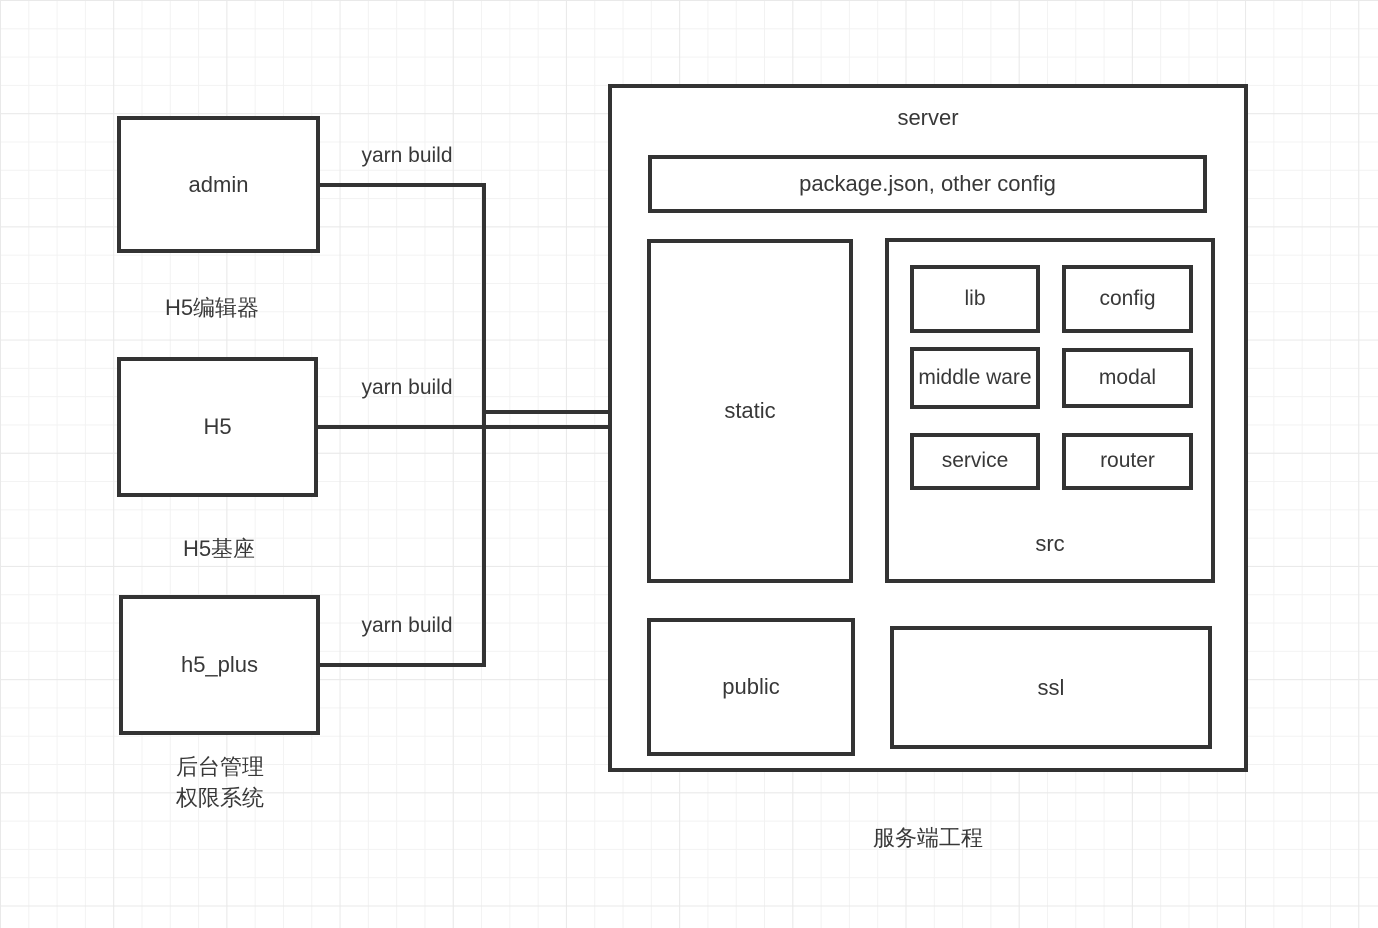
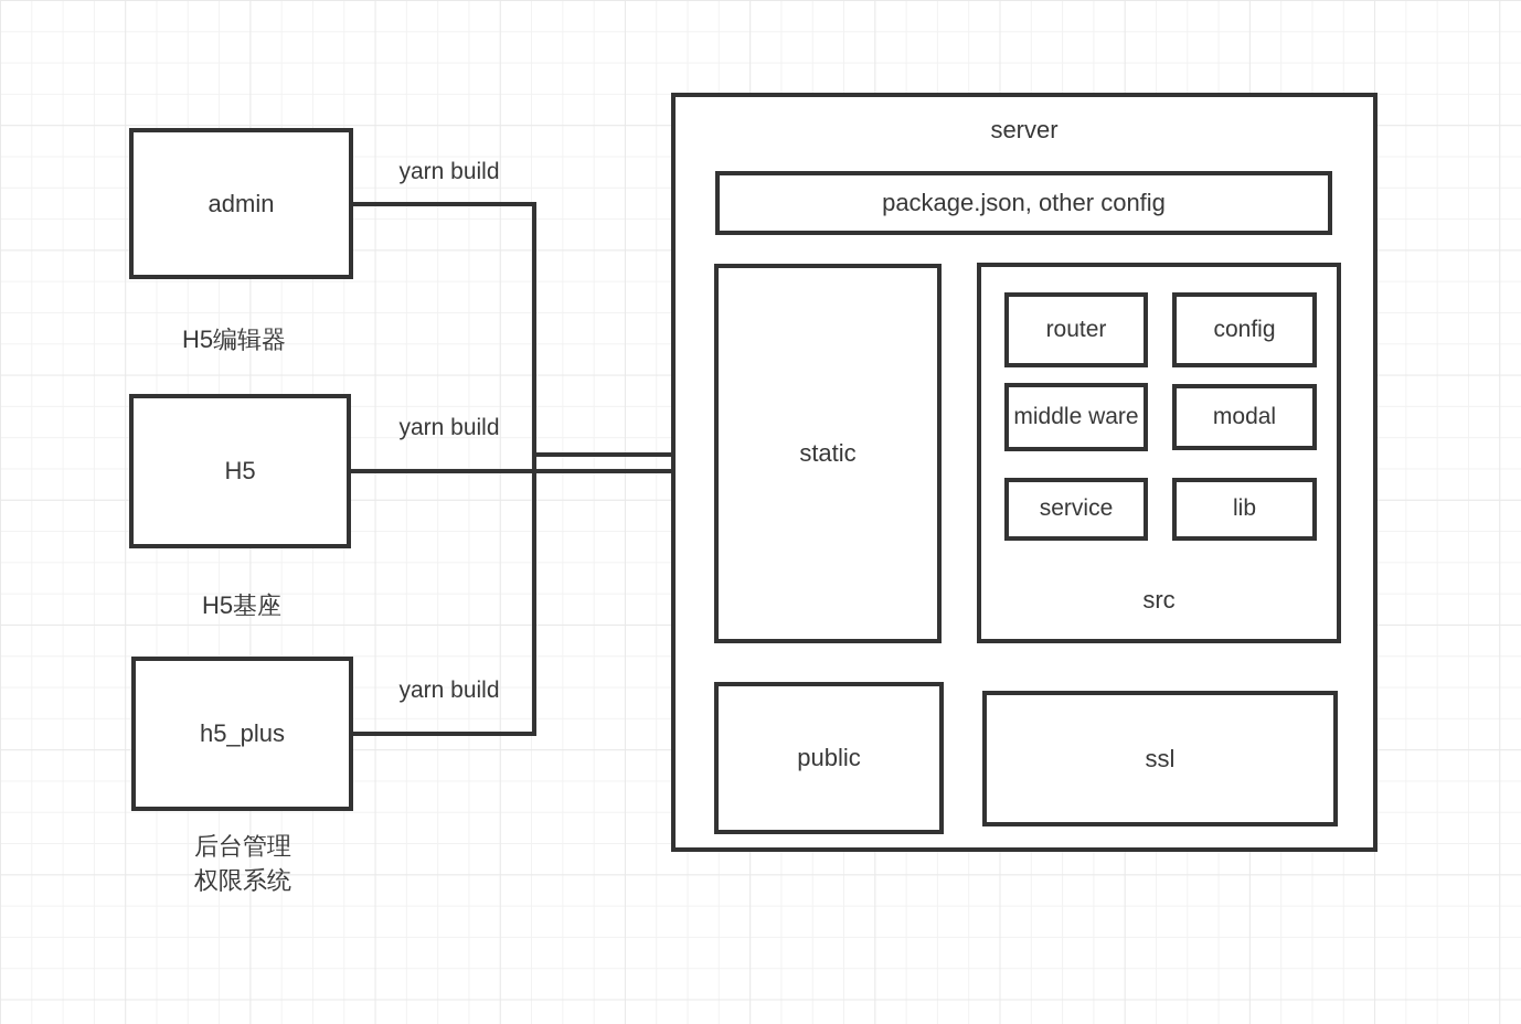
  admin
  H5编辑器
  H5
  H5基座
  h5_plus
  后台管理
  权限系统
  yarn build
  yarn build
  yarn build
  server
  package.json, other config
  static
- lib
+ router
  config
  middle ware
  modal
  service
- router
+ lib
  src
  public
  ssl
- 服务端工程
